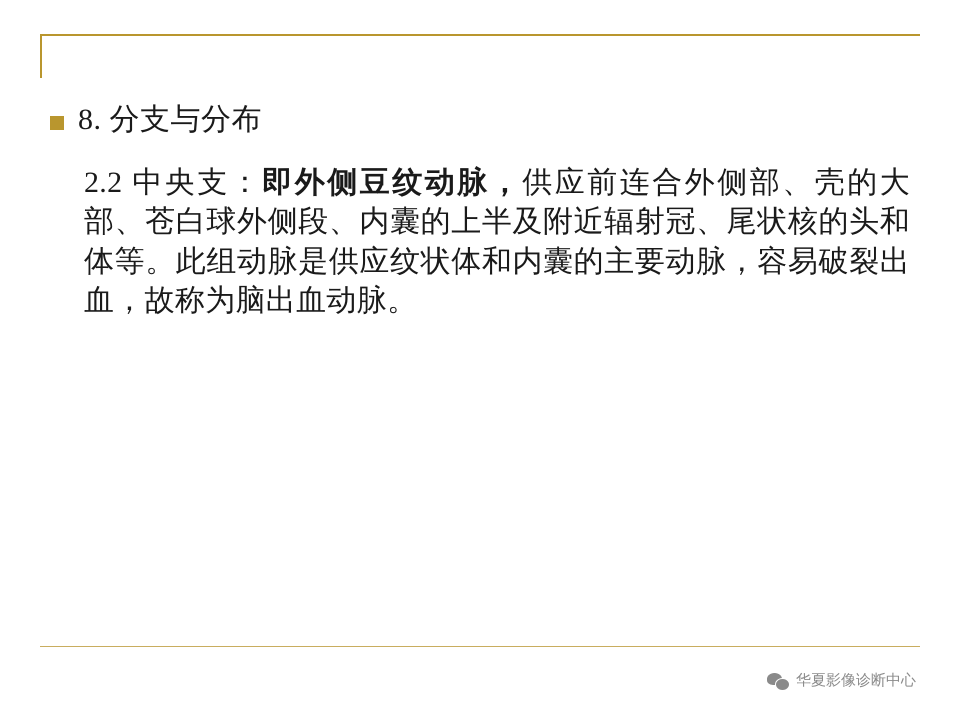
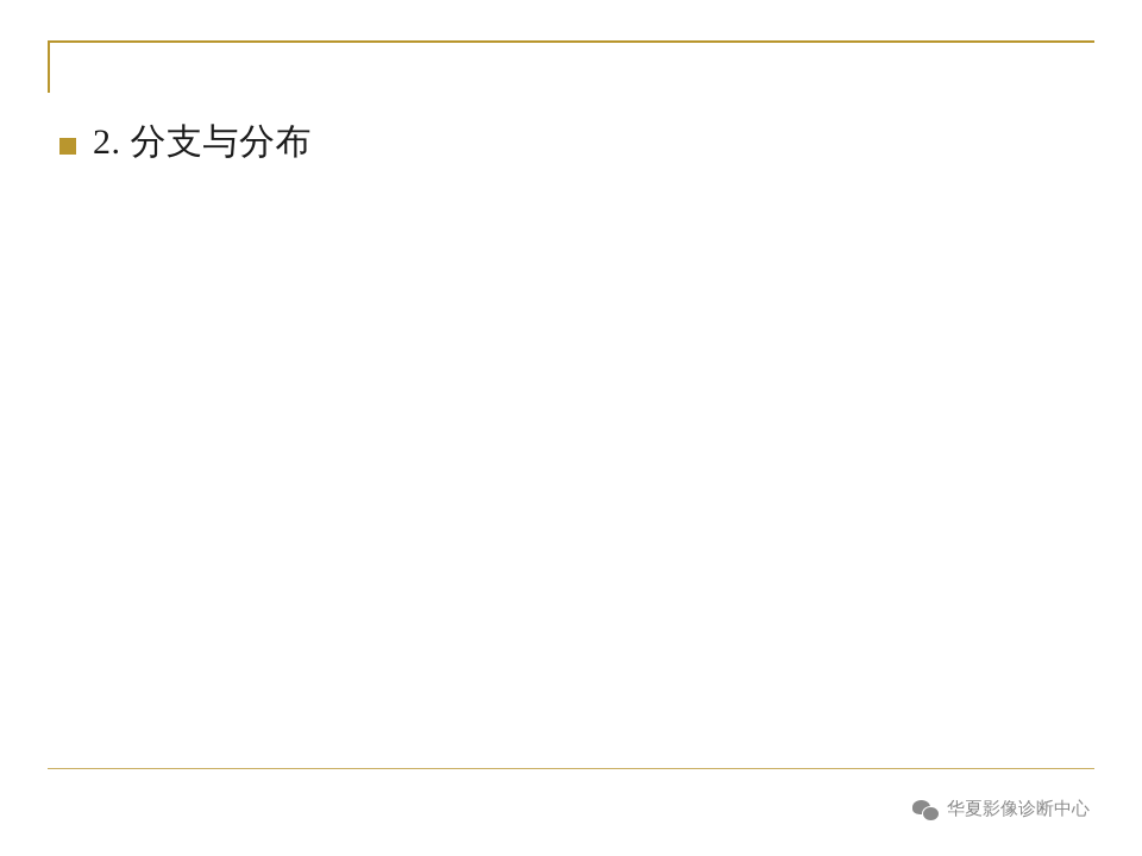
- 8. 分支与分布
+ 2. 分支与分布
- 2.2 中央支：即外侧豆纹动脉，供应前连合外侧部、壳的大部、苍白球外侧段、内囊的上半及附近辐射冠、尾状核的头和体等。此组动脉是供应纹状体和内囊的主要动脉，容易破裂出血，故称为脑出血动脉。
  华夏影像诊断中心
